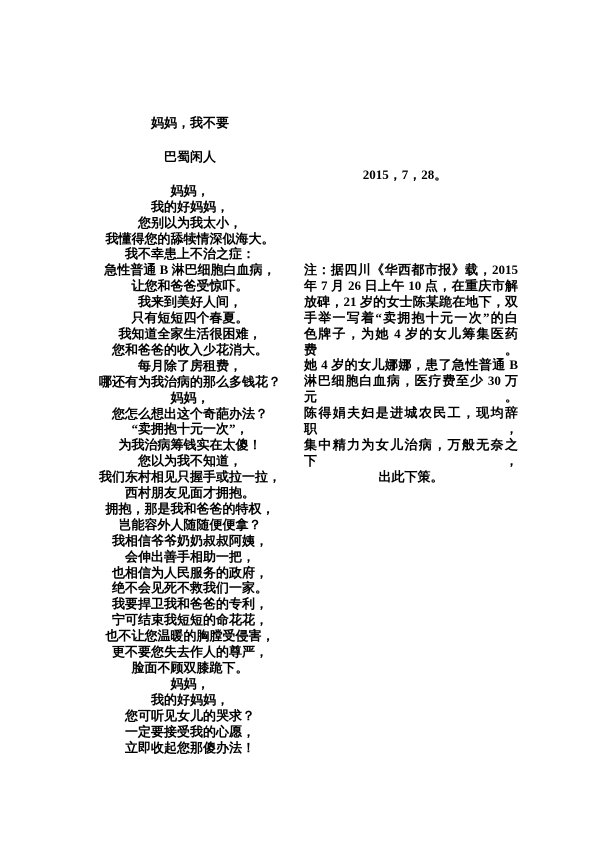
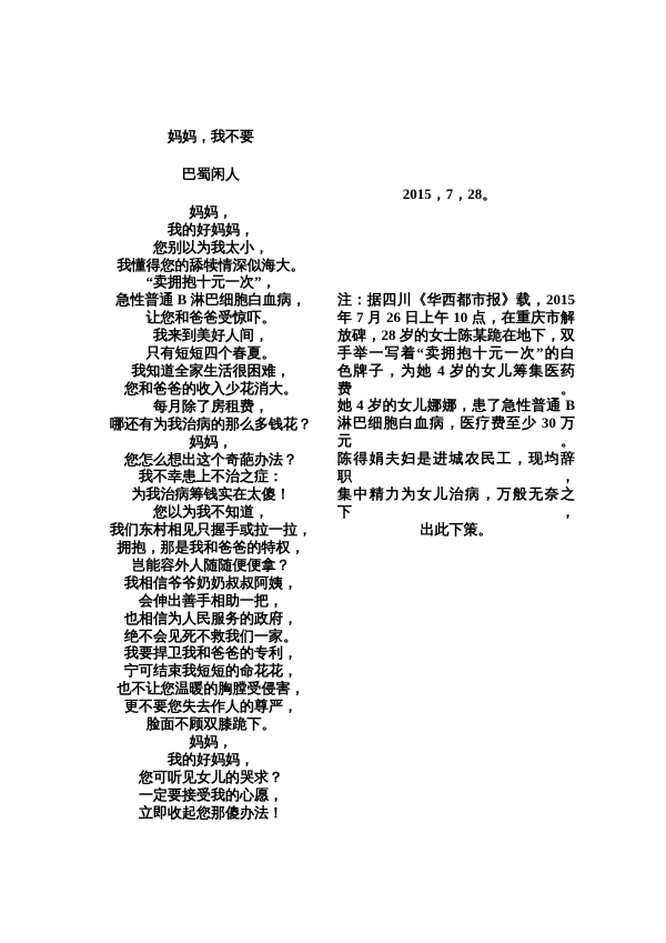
  妈妈，我不要
  巴蜀闲人
  妈妈，
  我的好妈妈，
  您别以为我太小，
  我懂得您的舔犊情深似海大。
- 我不幸患上不治之症：
+ “卖拥抱十元一次”，
  急性普通 B 淋巴细胞白血病，
  让您和爸爸受惊吓。
  我来到美好人间，
  只有短短四个春夏。
  我知道全家生活很困难，
  您和爸爸的收入少花消大。
  每月除了房租费，
  哪还有为我治病的那么多钱花？
  妈妈，
  您怎么想出这个奇葩办法？
- “卖拥抱十元一次”，
+ 我不幸患上不治之症：
  为我治病筹钱实在太傻！
  您以为我不知道，
  我们东村相见只握手或拉一拉，
- 西村朋友见面才拥抱。
  拥抱，那是我和爸爸的特权，
  岂能容外人随随便便拿？
  我相信爷爷奶奶叔叔阿姨，
  会伸出善手相助一把，
  也相信为人民服务的政府，
  绝不会见死不救我们一家。
  我要捍卫我和爸爸的专利，
  宁可结束我短短的命花花，
  也不让您温暖的胸膛受侵害，
  更不要您失去作人的尊严，
  脸面不顾双膝跪下。
  妈妈，
  我的好妈妈，
  您可听见女儿的哭求？
  一定要接受我的心愿，
  立即收起您那傻办法！
  2015，7，28。
  注：据四川《华西都市报》载，2015
  年 7 月 26 日上午 10 点，在重庆市解
- 放碑，21 岁的女士陈某跪在地下，双
+ 放碑，28 岁的女士陈某跪在地下，双
  手举一写着“卖拥抱十元一次”的白
  色牌子，为她 4 岁的女儿筹集医药费。
  她 4 岁的女儿娜娜，患了急性普通 B
  淋巴细胞白血病，医疗费至少 30 万元。
  陈得娟夫妇是进城农民工，现均辞职，
  集中精力为女儿治病，万般无奈之下，
  出此下策。
